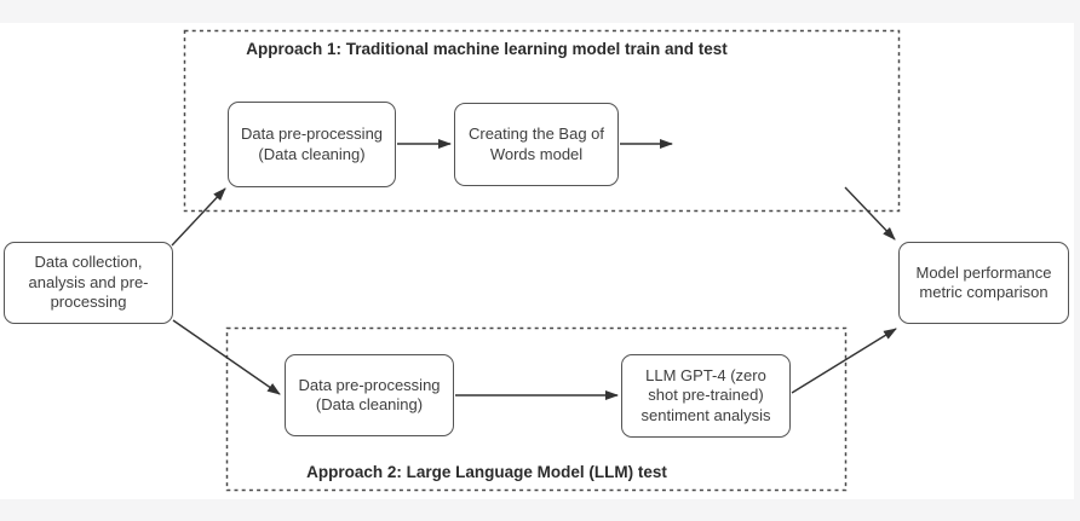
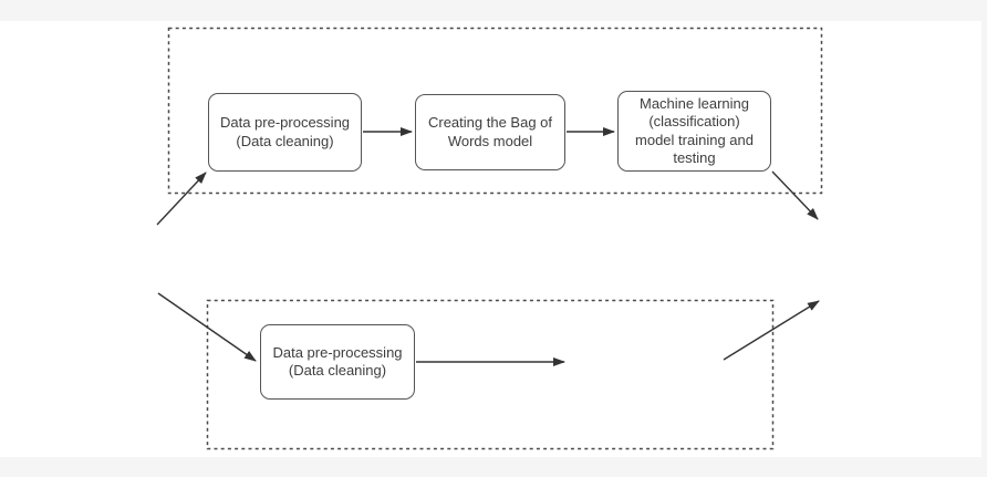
- Approach 1: Traditional machine learning model train and test
- Approach 2: Large Language Model (LLM) test
- Data collection,
- analysis and pre-
- processing
  Data pre-processing
  (Data cleaning)
  Creating the Bag of
  Words model
+ Machine learning
+ (classification)
+ model training and
+ testing
  Data pre-processing
  (Data cleaning)
- LLM GPT-4 (zero
- shot pre-trained)
- sentiment analysis
- Model performance
- metric comparison
